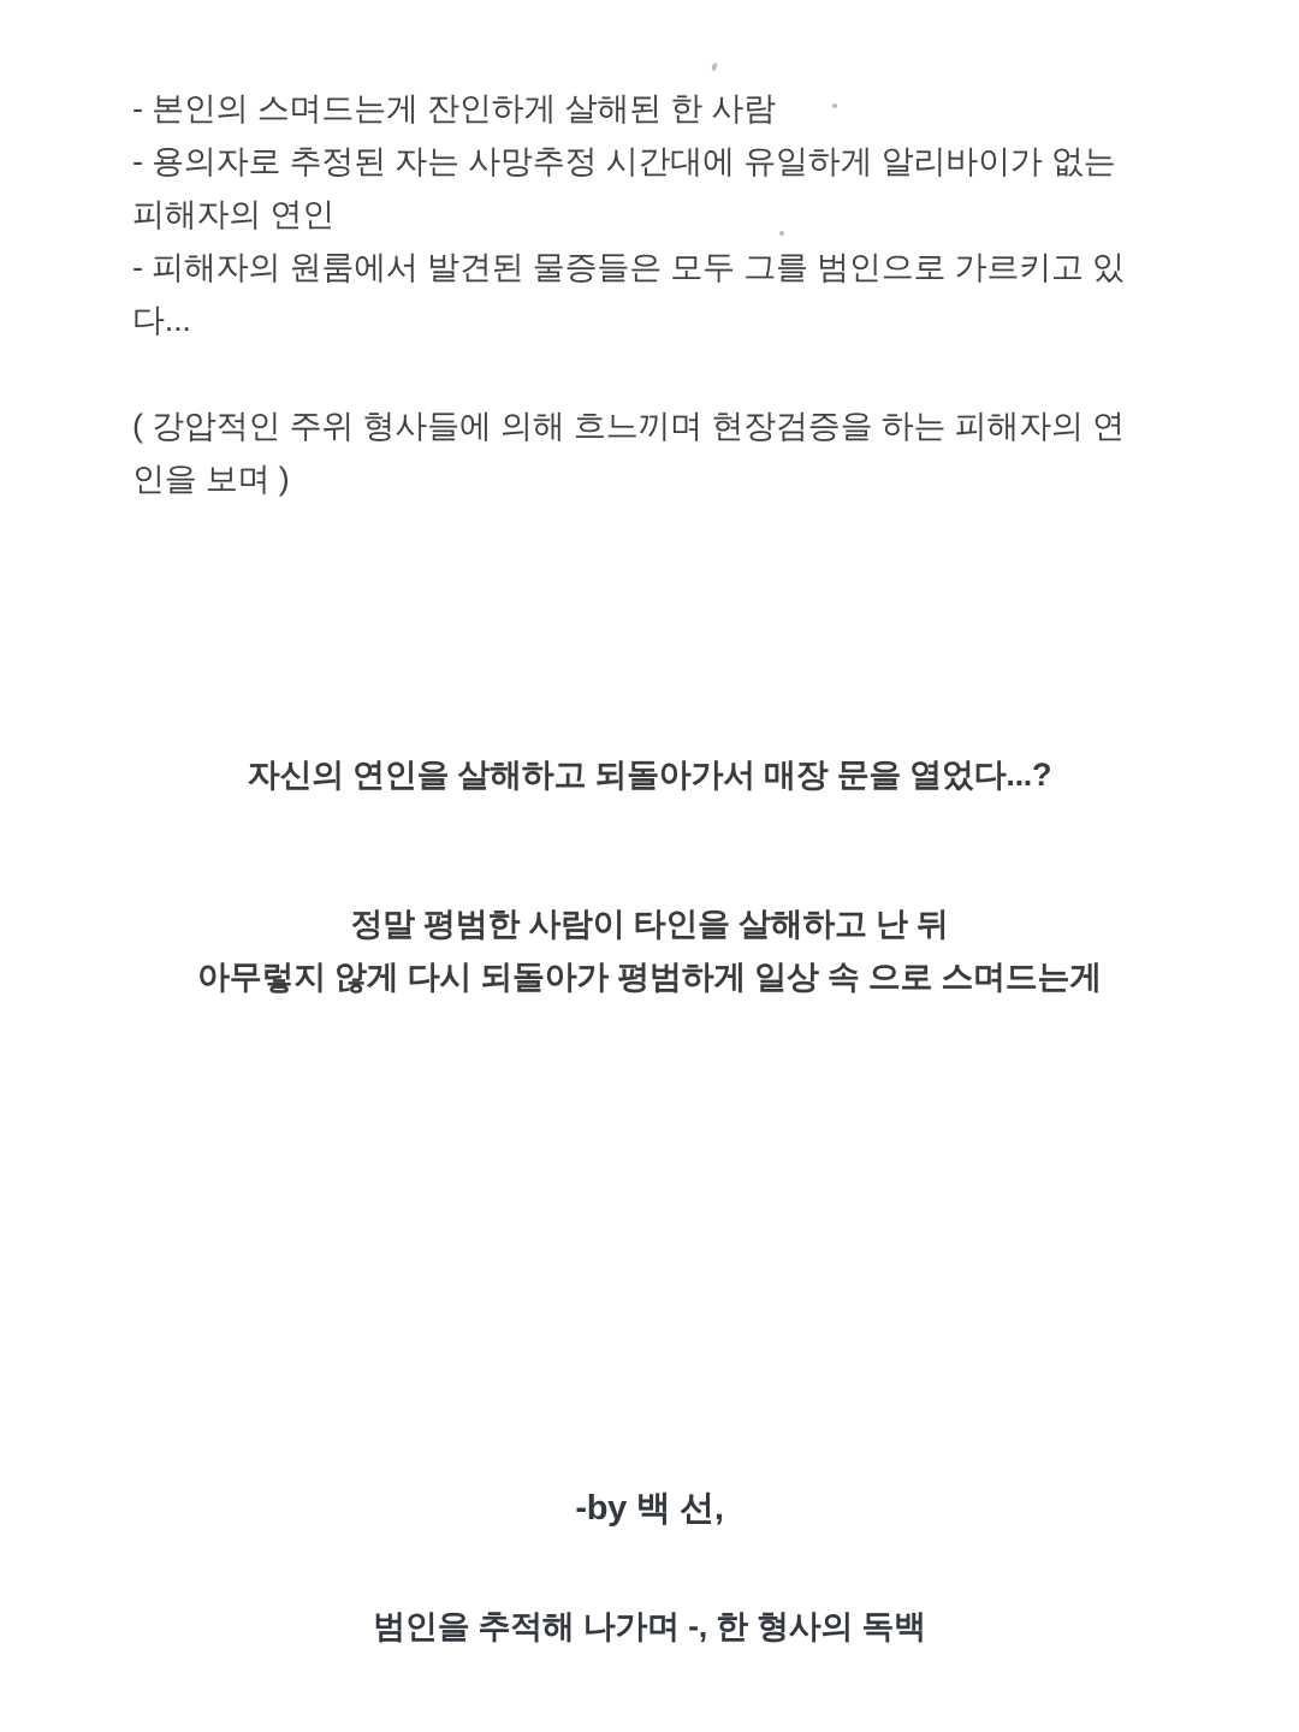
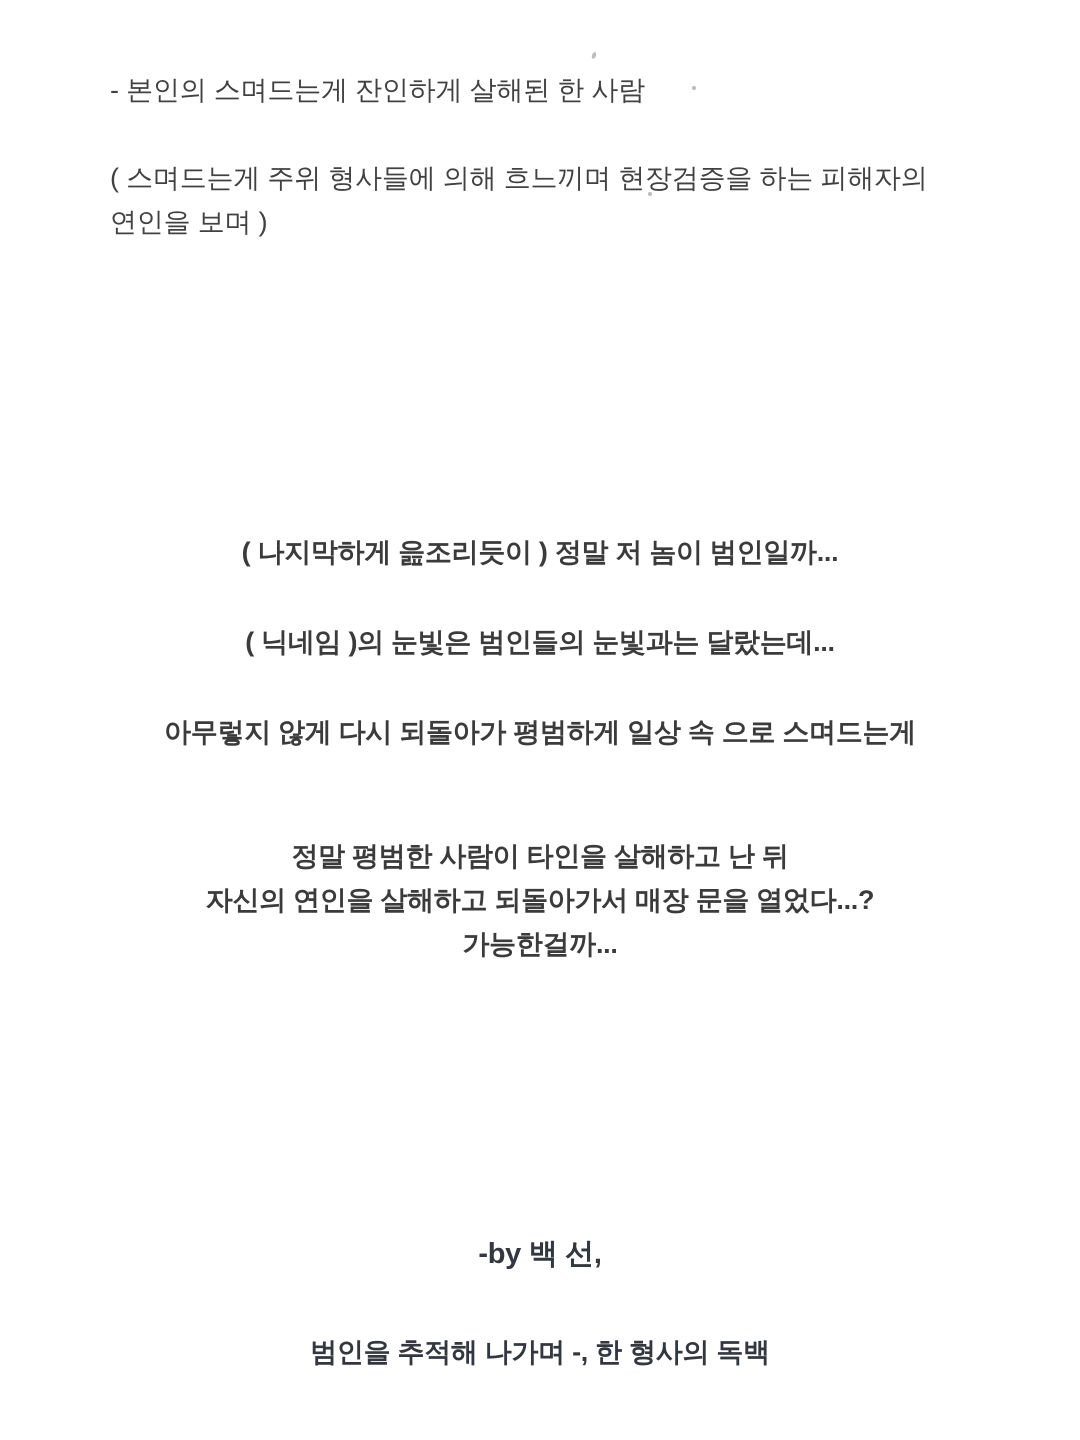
  - 본인의 스며드는게 잔인하게 살해된 한 사람
- - 용의자로 추정된 자는 사망추정 시간대에 유일하게 알리바이가 없는 피해자의 연인
- - 피해자의 원룸에서 발견된 물증들은 모두 그를 범인으로 가르키고 있다...
- ( 강압적인 주위 형사들에 의해 흐느끼며 현장검증을 하는 피해자의 연인을 보며 )
+ ( 스며드는게 주위 형사들에 의해 흐느끼며 현장검증을 하는 피해자의 연인을 보며 )
+ ( 나지막하게 읊조리듯이 ) 정말 저 놈이 범인일까...
+ ( 닉네임 )의 눈빛은 범인들의 눈빛과는 달랐는데...
- 자신의 연인을 살해하고 되돌아가서 매장 문을 열었다...?
+ 아무렇지 않게 다시 되돌아가 평범하게 일상 속 으로 스며드는게
  정말 평범한 사람이 타인을 살해하고 난 뒤
- 아무렇지 않게 다시 되돌아가 평범하게 일상 속 으로 스며드는게
+ 자신의 연인을 살해하고 되돌아가서 매장 문을 열었다...?
+ 가능한걸까...
  -by 백 선,
  범인을 추적해 나가며 -, 한 형사의 독백
